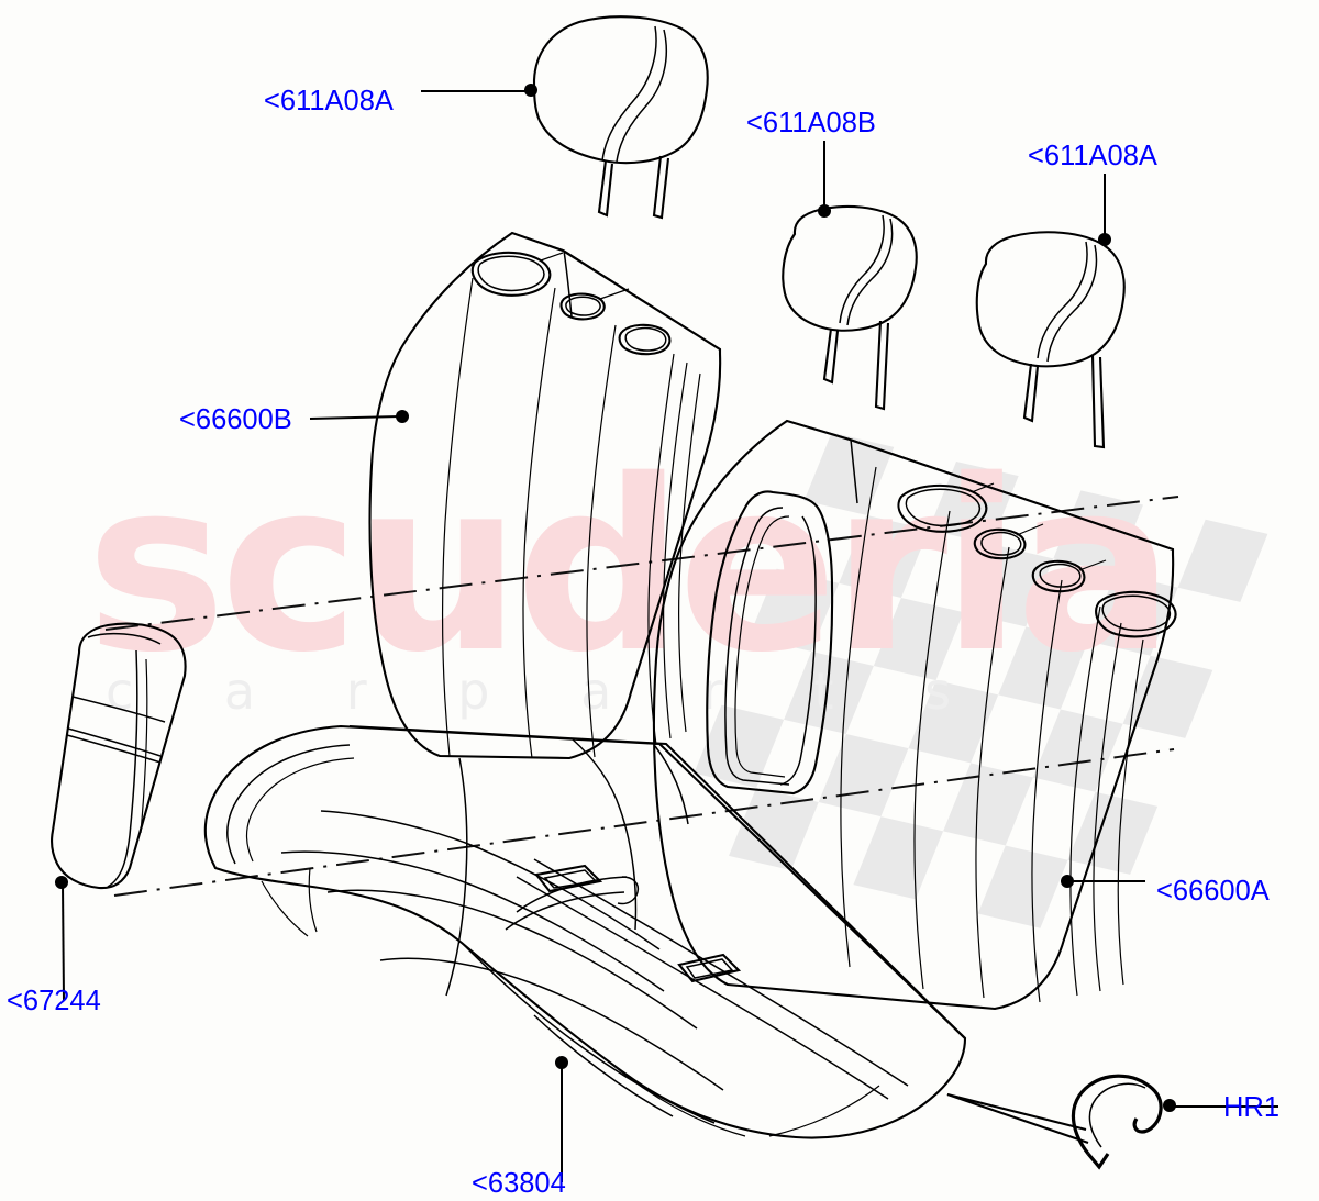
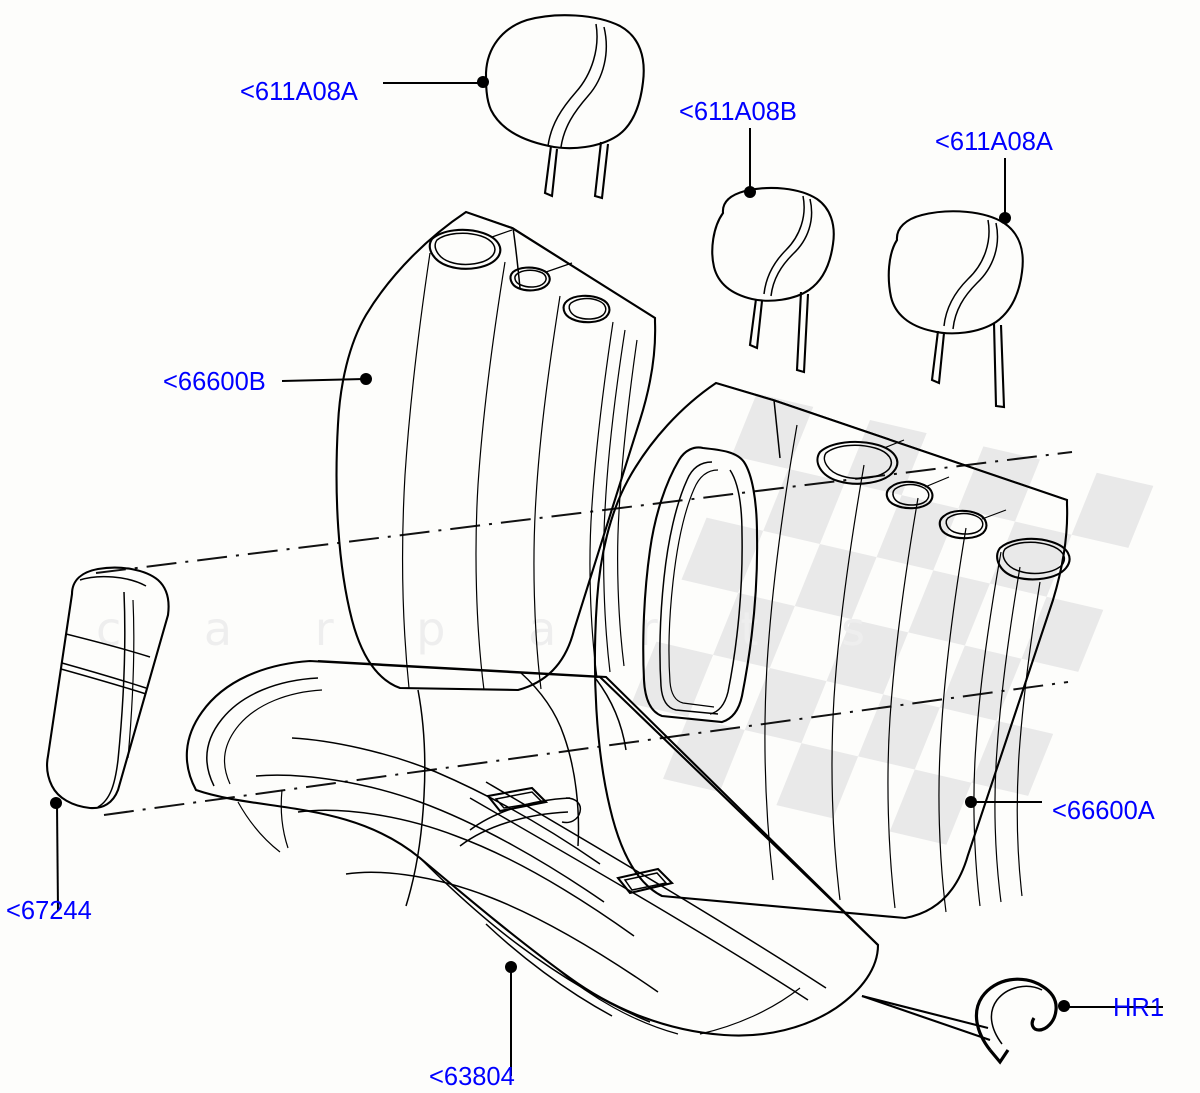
- scuderia
  c a r p a r t s
  <611A08A
  <611A08B
  <611A08A
  <66600B
  <66600A
  <67244
  <63804
  HR1
